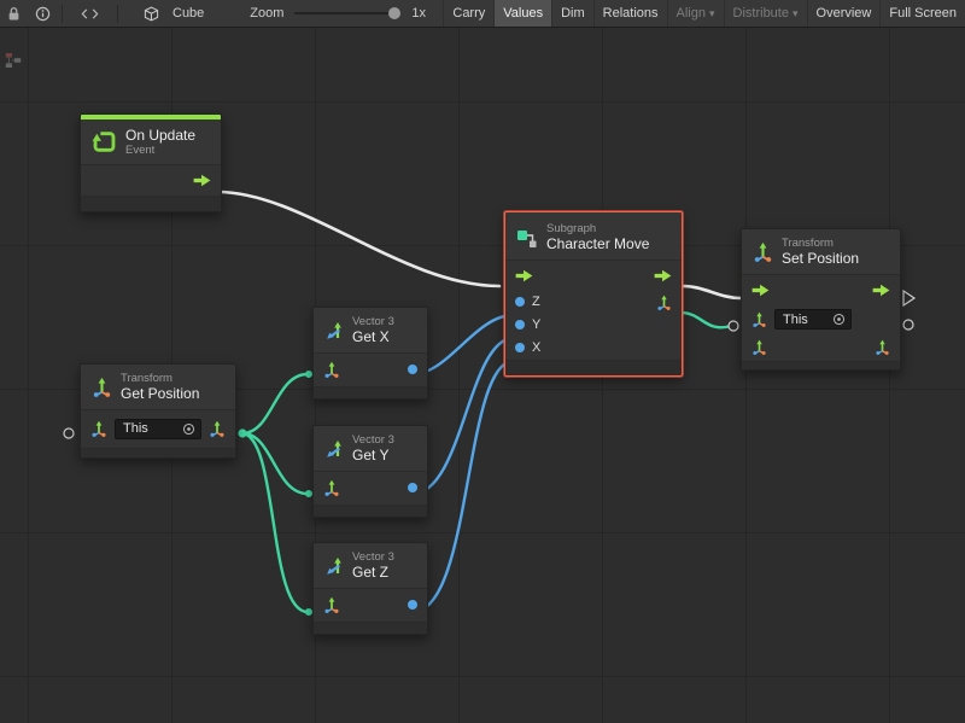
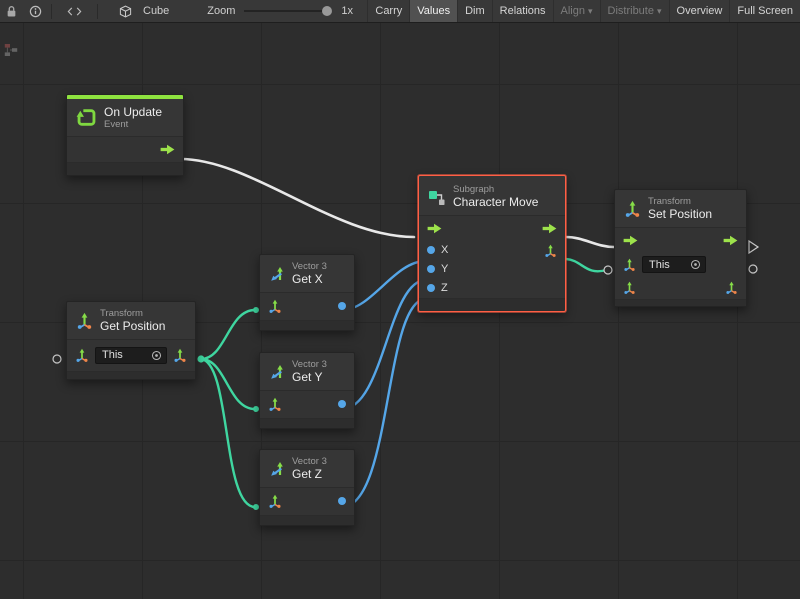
  Cube
  Zoom
  1x
  Carry
  Values
  Dim
  Relations
  Align
  ▾
  Distribute
  ▾
  Overview
  Full Screen
  On Update
  Event
  Transform
  Get Position
  This
  Vector 3
  Get X
  Vector 3
  Get Y
  Vector 3
  Get Z
  Subgraph
  Character Move
- Z
+ X
  Y
- X
+ Z
  Transform
  Set Position
  This
